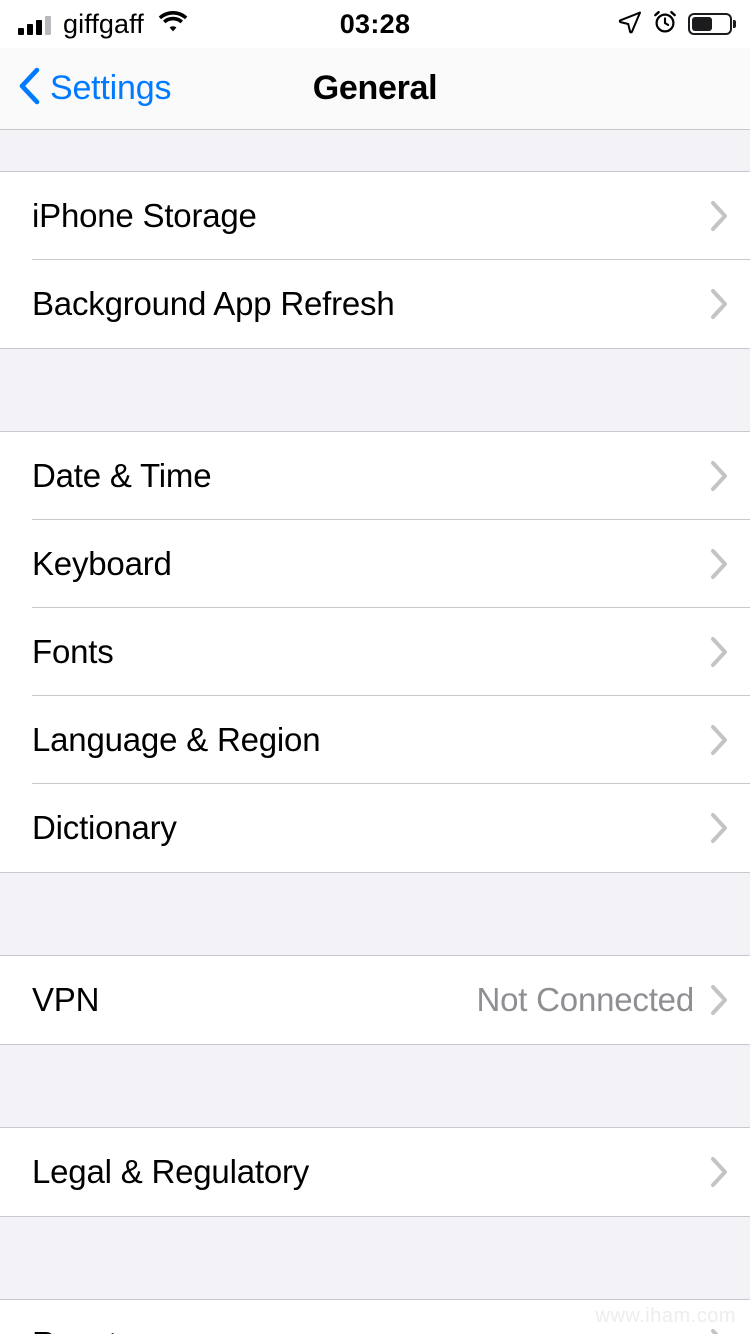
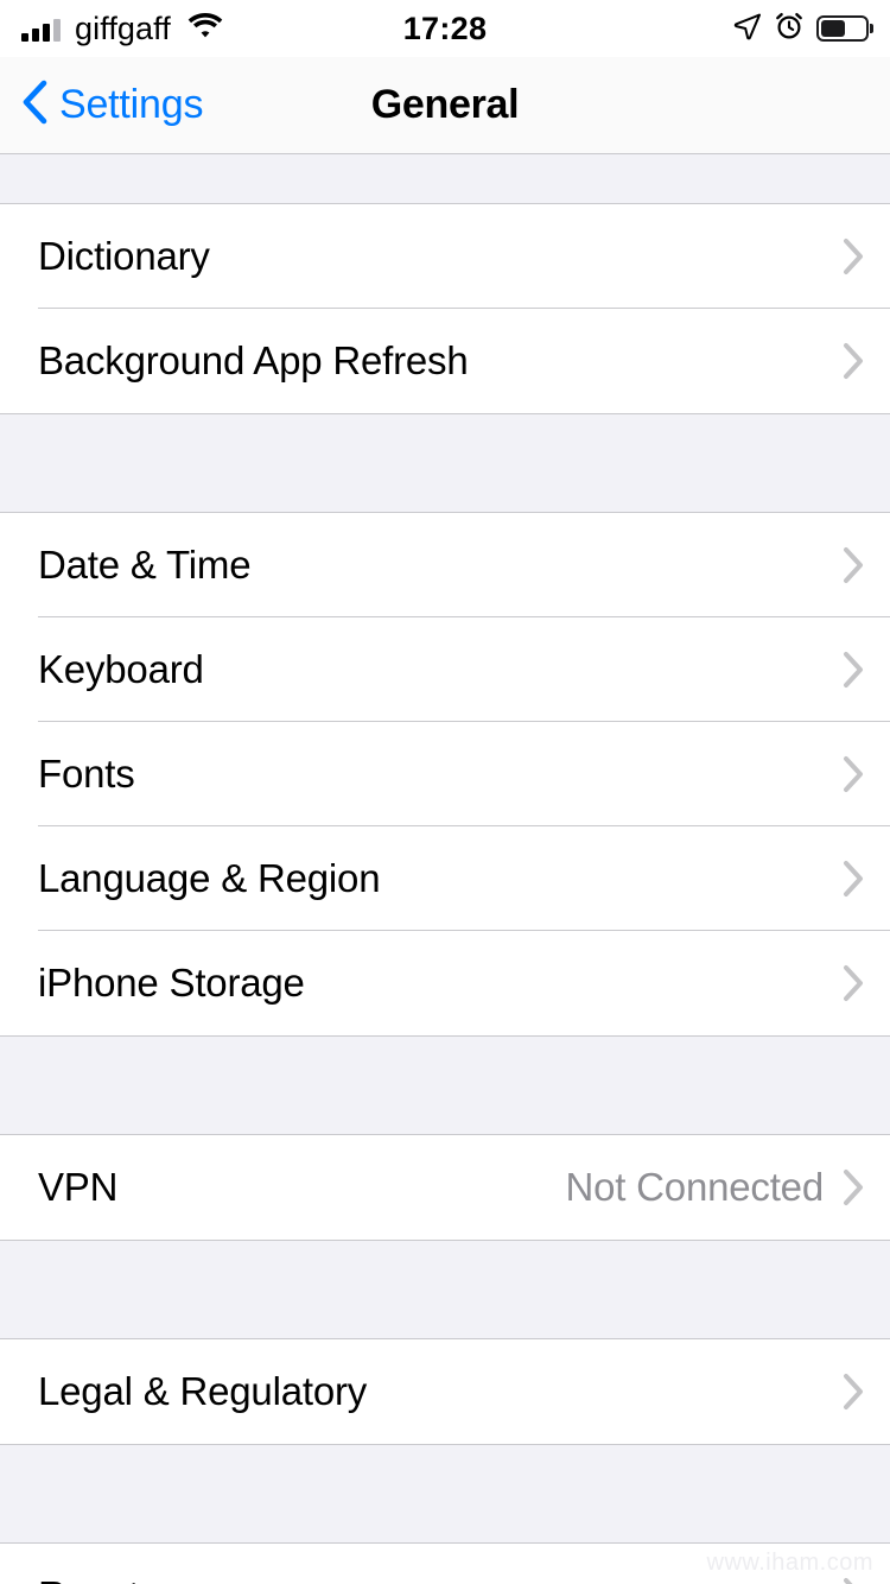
  giffgaff
- 03:28
+ 17:28
  Settings
  General
- iPhone Storage
+ Dictionary
  Background App Refresh
  Date & Time
  Keyboard
  Fonts
  Language & Region
- Dictionary
+ iPhone Storage
  VPN
  Not Connected
  Legal & Regulatory
